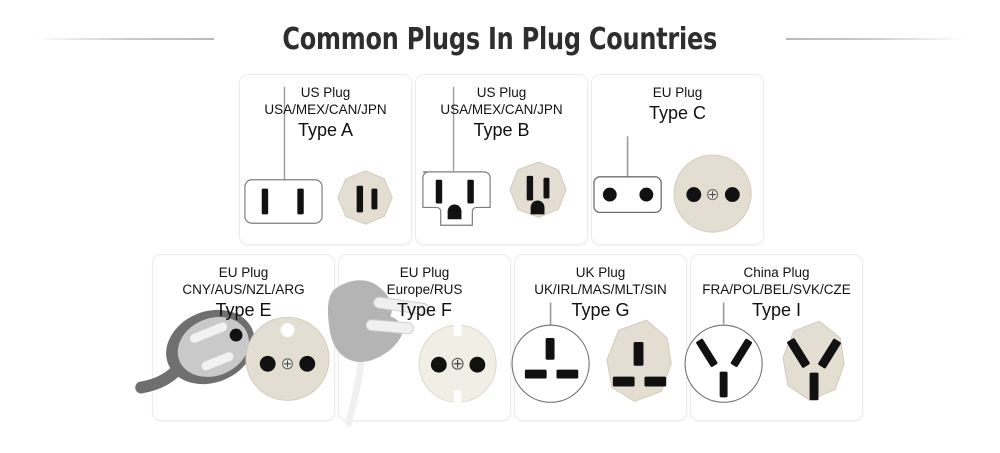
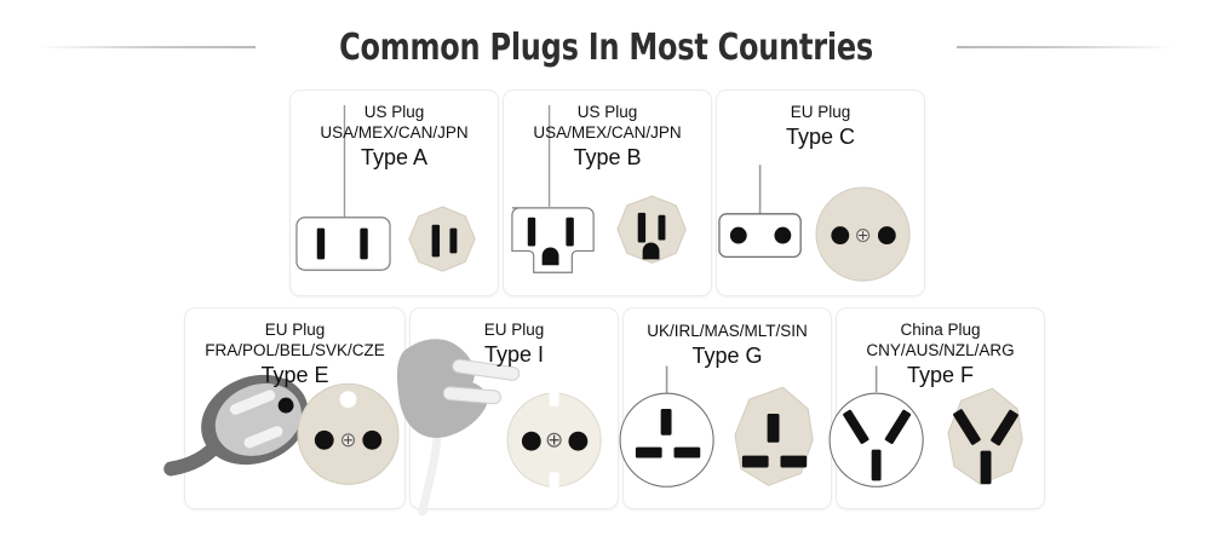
- Common Plugs In Plug Countries
+ Common Plugs In Most Countries
  US Plug
  USA/MEX/CAN/JPN
  Type A
  US Plug
  USA/MEX/CAN/JPN
  Type B
  EU Plug
  Type C
  EU Plug
- CNY/AUS/NZL/ARG
+ FRA/POL/BEL/SVK/CZE
  Type E
  EU Plug
- Europe/RUS
- Type F
+ Type I
- UK Plug
  UK/IRL/MAS/MLT/SIN
  Type G
  China Plug
- FRA/POL/BEL/SVK/CZE
+ CNY/AUS/NZL/ARG
- Type I
+ Type F
